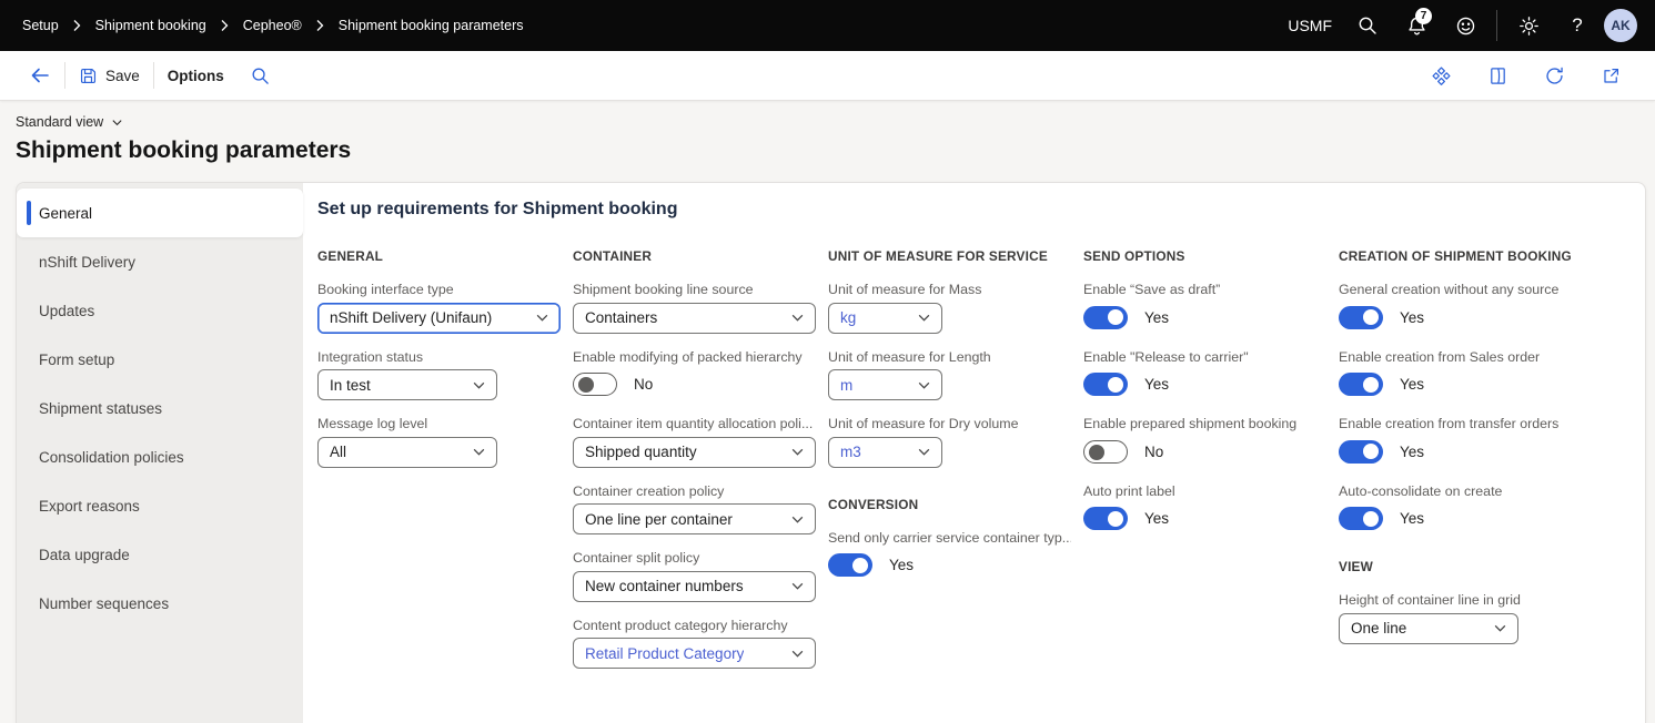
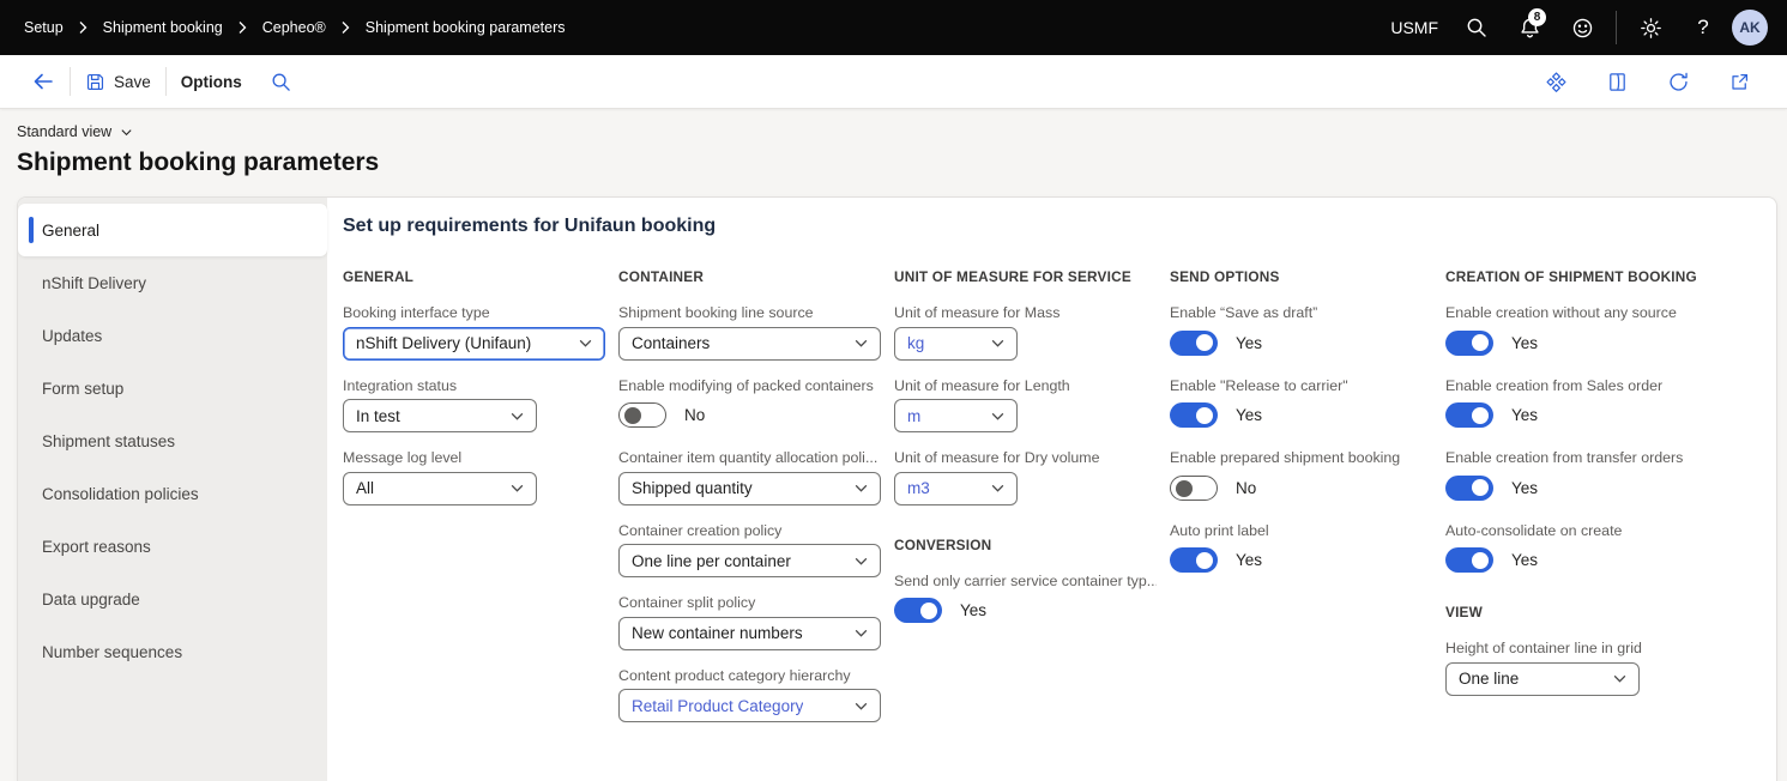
  Setup
  Shipment booking
  Cepheo®
  Shipment booking parameters
  USMF
- 7
+ 8
  ?
  AK
  Save
  Options
  Standard view
  Shipment booking parameters
  General
  nShift Delivery
  Updates
  Form setup
  Shipment statuses
  Consolidation policies
  Export reasons
  Data upgrade
  Number sequences
- Set up requirements for Shipment booking
+ Set up requirements for Unifaun booking
  GENERAL
  Booking interface type
  nShift Delivery (Unifaun)
  Integration status
  In test
  Message log level
  All
  CONTAINER
  Shipment booking line source
  Containers
- Enable modifying of packed hierarchy
+ Enable modifying of packed containers
  No
  Container item quantity allocation poli...
  Shipped quantity
  Container creation policy
  One line per container
  Container split policy
  New container numbers
  Content product category hierarchy
  Retail Product Category
  UNIT OF MEASURE FOR SERVICE
  Unit of measure for Mass
  kg
  Unit of measure for Length
  m
  Unit of measure for Dry volume
  m3
  CONVERSION
  Send only carrier service container typ..
  Yes
  SEND OPTIONS
  Enable “Save as draft”
  Yes
  Enable "Release to carrier"
  Yes
  Enable prepared shipment booking
  No
  Auto print label
  Yes
  CREATION OF SHIPMENT BOOKING
- General creation without any source
+ Enable creation without any source
  Yes
  Enable creation from Sales order
  Yes
  Enable creation from transfer orders
  Yes
  Auto-consolidate on create
  Yes
  VIEW
  Height of container line in grid
  One line
